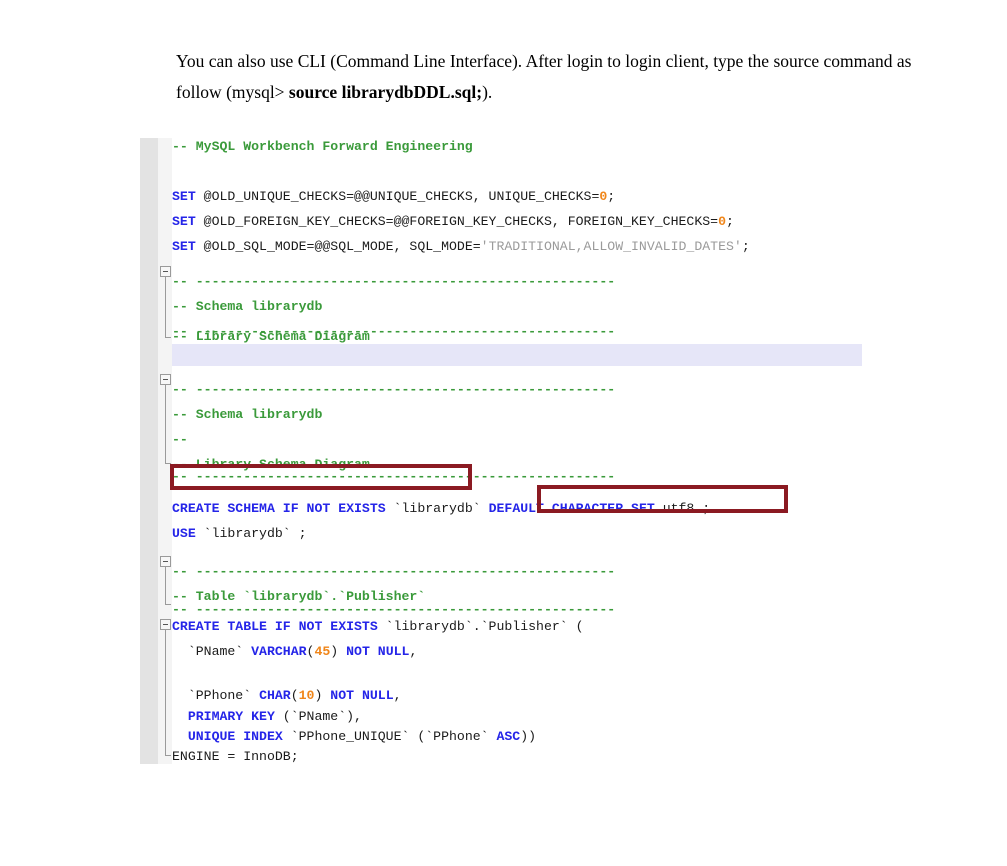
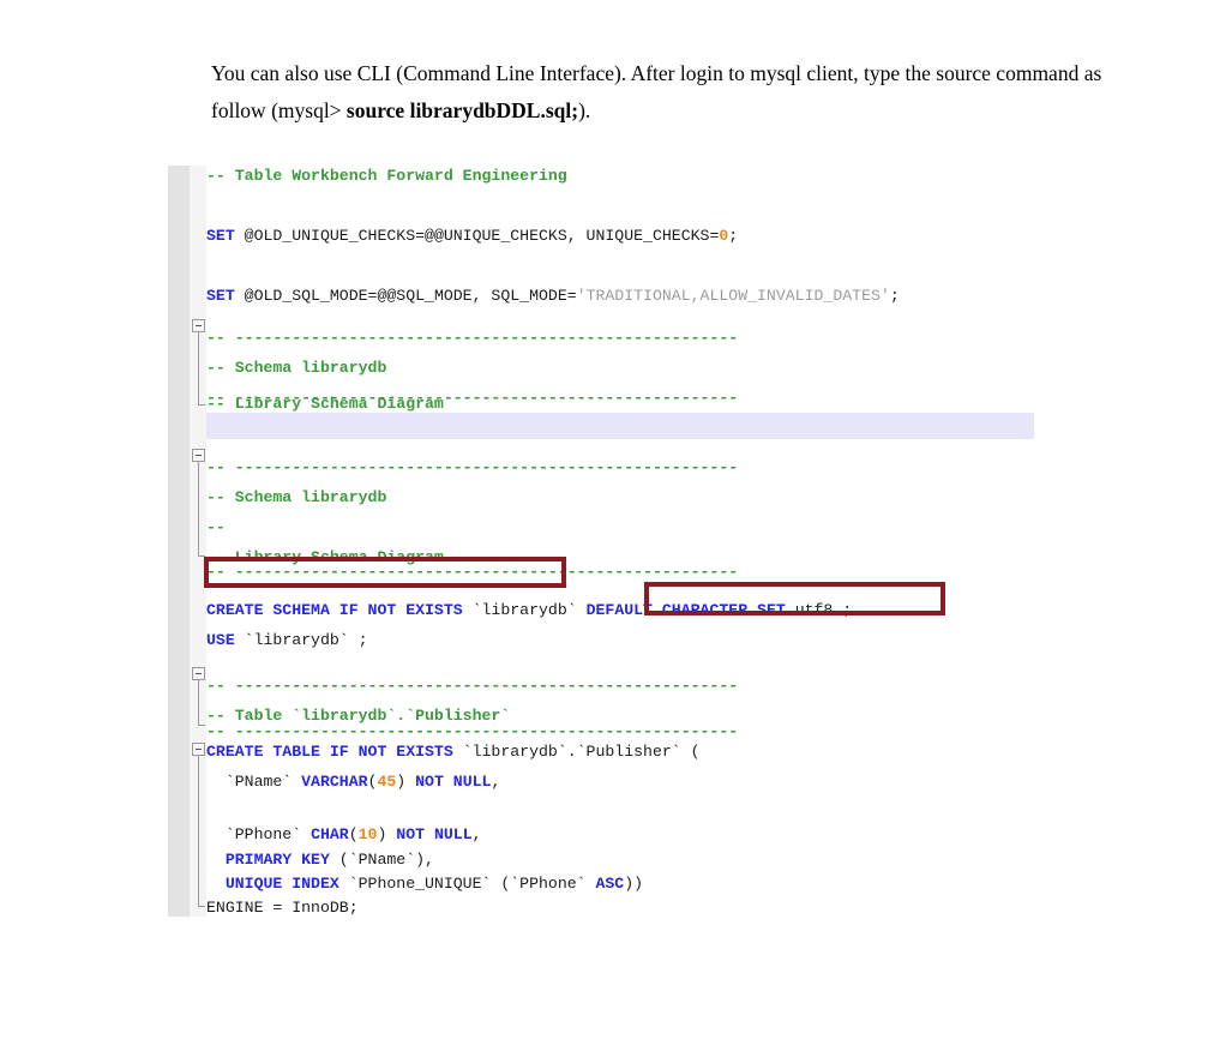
- You can also use CLI (Command Line Interface). After login to login client, type the source command as follow (mysql> source librarydbDDL.sql;).
+ You can also use CLI (Command Line Interface). After login to mysql client, type the source command as follow (mysql> source librarydbDDL.sql;).
- -- MySQL Workbench Forward Engineering
+ -- Table Workbench Forward Engineering
  SET @OLD_UNIQUE_CHECKS=@@UNIQUE_CHECKS, UNIQUE_CHECKS=0;
- SET @OLD_FOREIGN_KEY_CHECKS=@@FOREIGN_KEY_CHECKS, FOREIGN_KEY_CHECKS=0;
  SET @OLD_SQL_MODE=@@SQL_MODE, SQL_MODE='TRADITIONAL,ALLOW_INVALID_DATES';
  -- -----------------------------------------------------
  -- Schema librarydb
  -- -----------------------------------------------------
  -- Library Schema Diagram
  -- -----------------------------------------------------
  -- Schema librarydb
  --
  -- Library Schema Diagram
  -- -----------------------------------------------------
  CREATE SCHEMA IF NOT EXISTS `librarydb` DEFAULT CHARACTER SET utf8 ;
  USE `librarydb` ;
  -- -----------------------------------------------------
  -- Table `librarydb`.`Publisher`
  -- -----------------------------------------------------
  CREATE TABLE IF NOT EXISTS `librarydb`.`Publisher` (
  `PName` VARCHAR(45) NOT NULL,
  `PPhone` CHAR(10) NOT NULL,
  PRIMARY KEY (`PName`),
  UNIQUE INDEX `PPhone_UNIQUE` (`PPhone` ASC))
  ENGINE = InnoDB;
